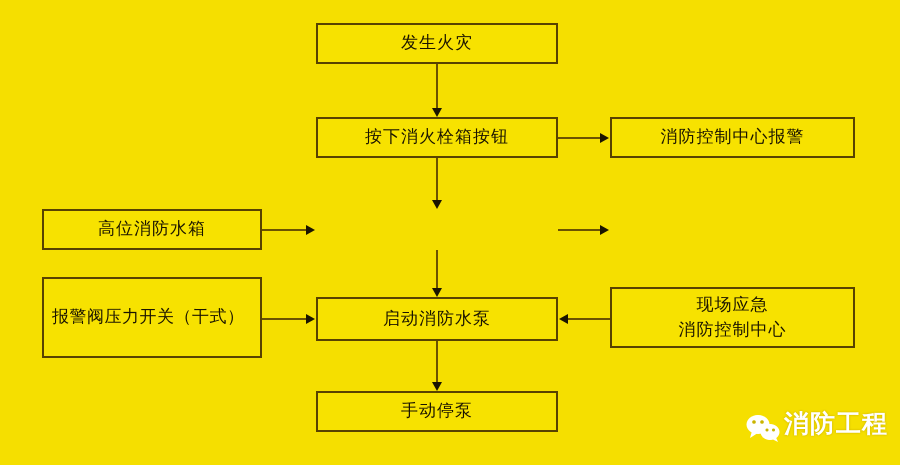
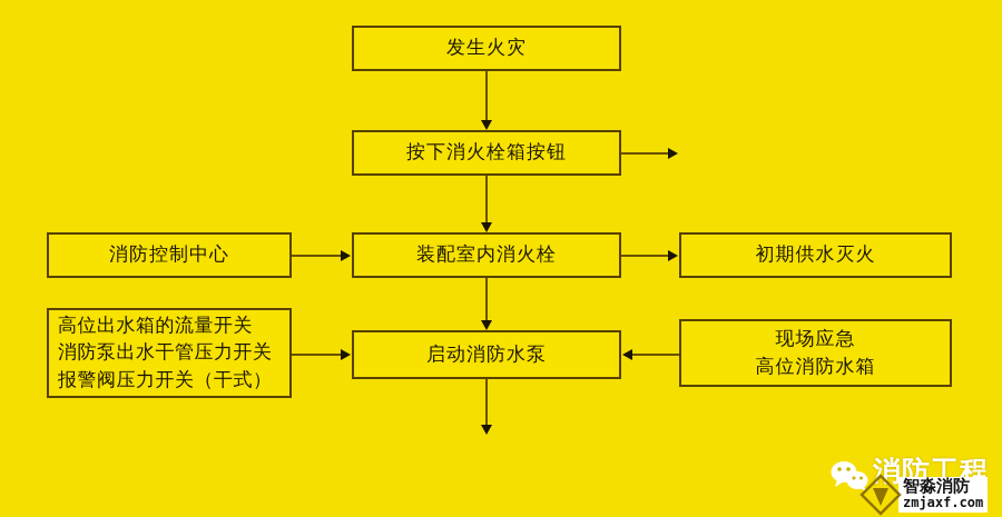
  发生火灾
  按下消火栓箱按钮
- 消防控制中心报警
- 高位消防水箱
+ 消防控制中心
+ 装配室内消火栓
+ 初期供水灭火
+ 高位出水箱的流量开关
+ 消防泵出水干管压力开关
  报警阀压力开关（干式）
  启动消防水泵
  现场应急
- 消防控制中心
+ 高位消防水箱
- 手动停泵
  消防工程
+ 智淼消防
+ zmjaxf.com
